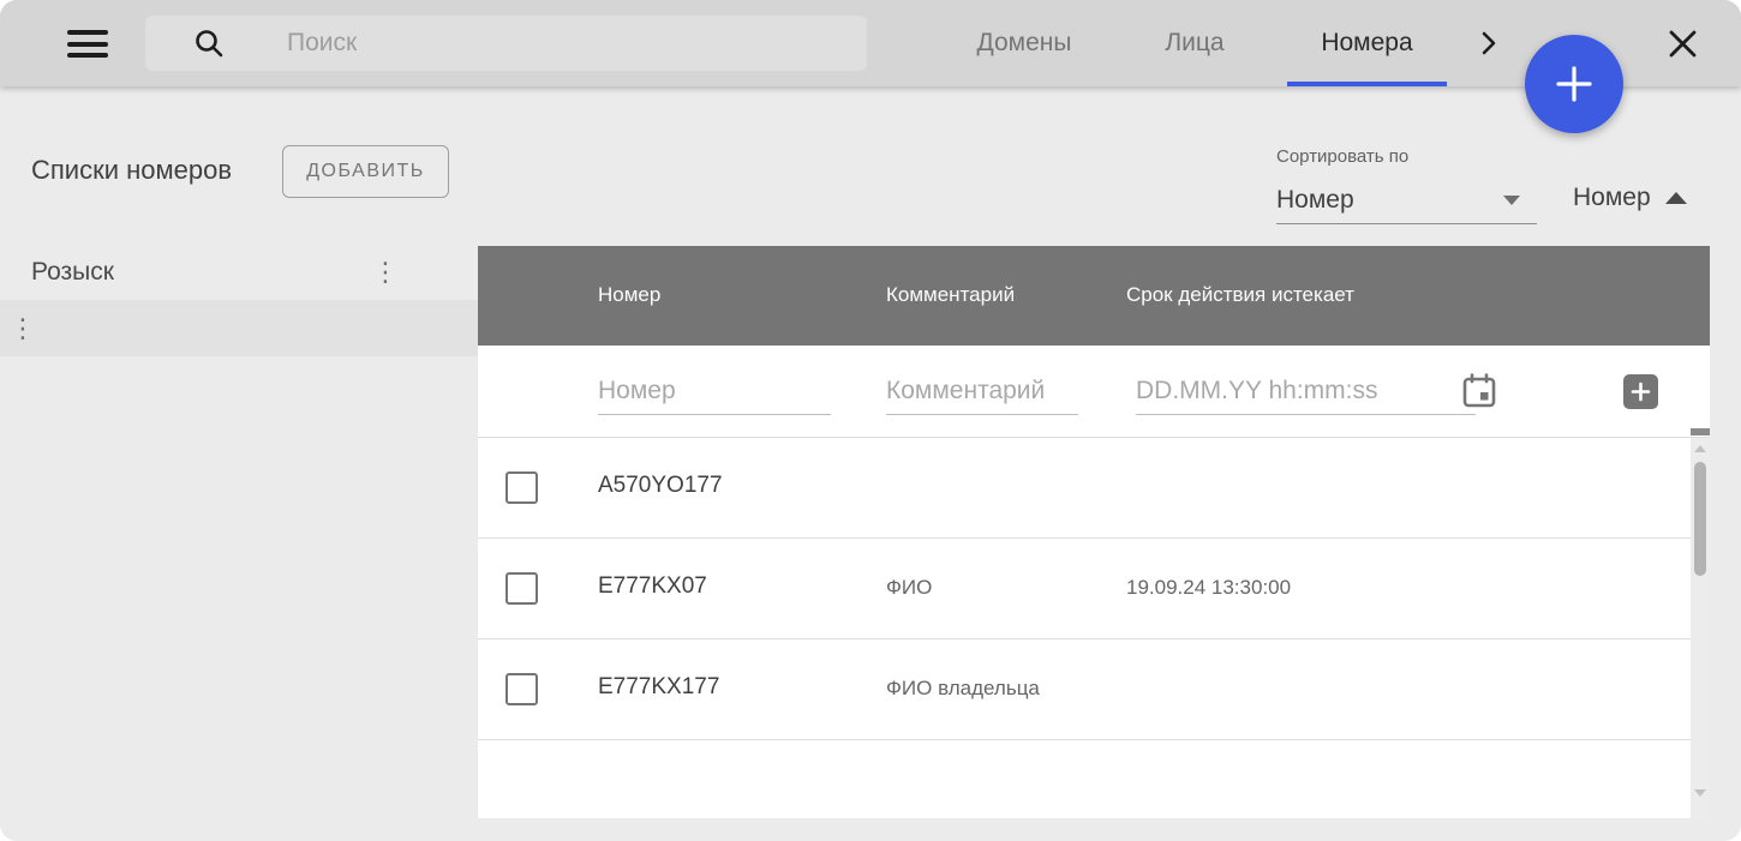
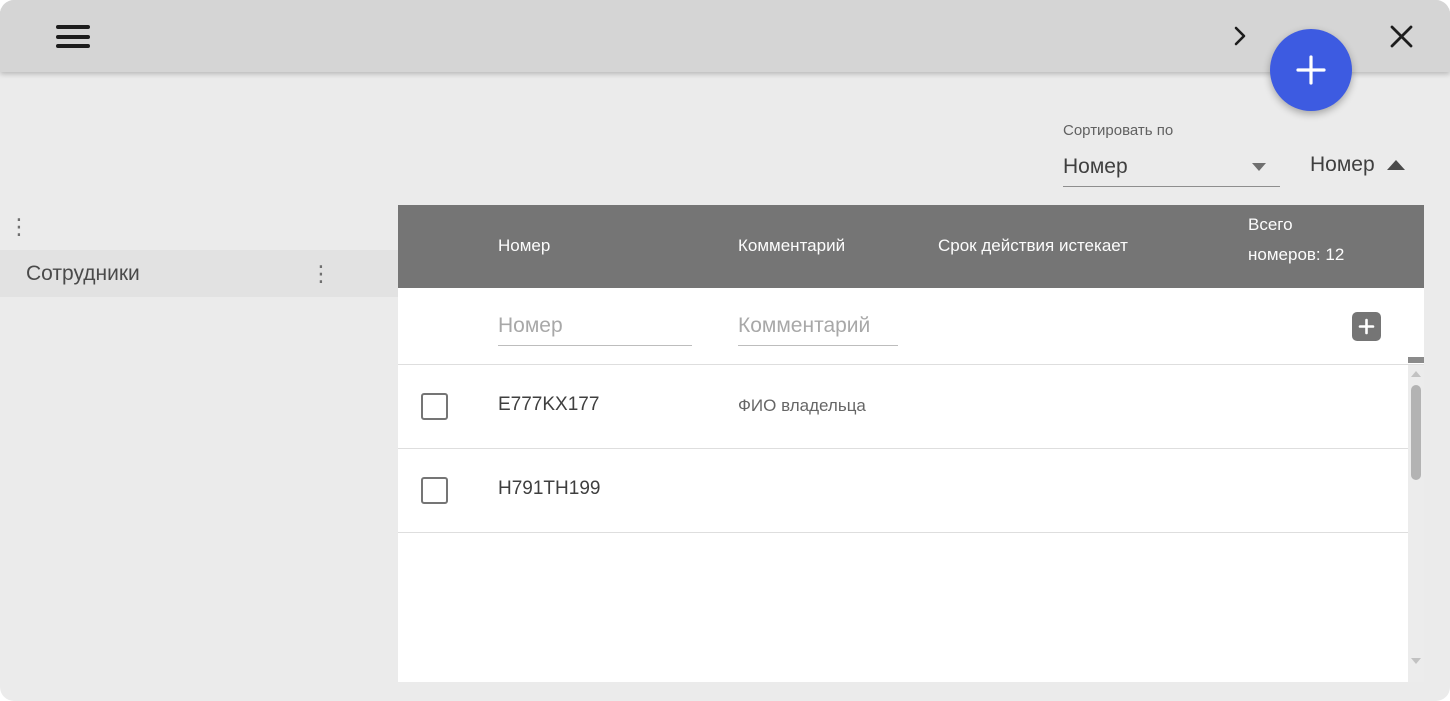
- Поиск
- Домены
- Лица
- Номера
- Списки номеров
- ДОБАВИТЬ
- Розыск
  ⋮
+ Сотрудники
  ⋮
  Сортировать по
  Номер
  Номер
  Номер
  Комментарий
  Срок действия истекает
+ Всего номеров: 12
  Номер
  Комментарий
- DD.MM.YY hh:mm:ss
- A570YO177
- E777KX07
- ФИО
- 19.09.24 13:30:00
  E777KX177
  ФИО владельца
+ H791TH199
